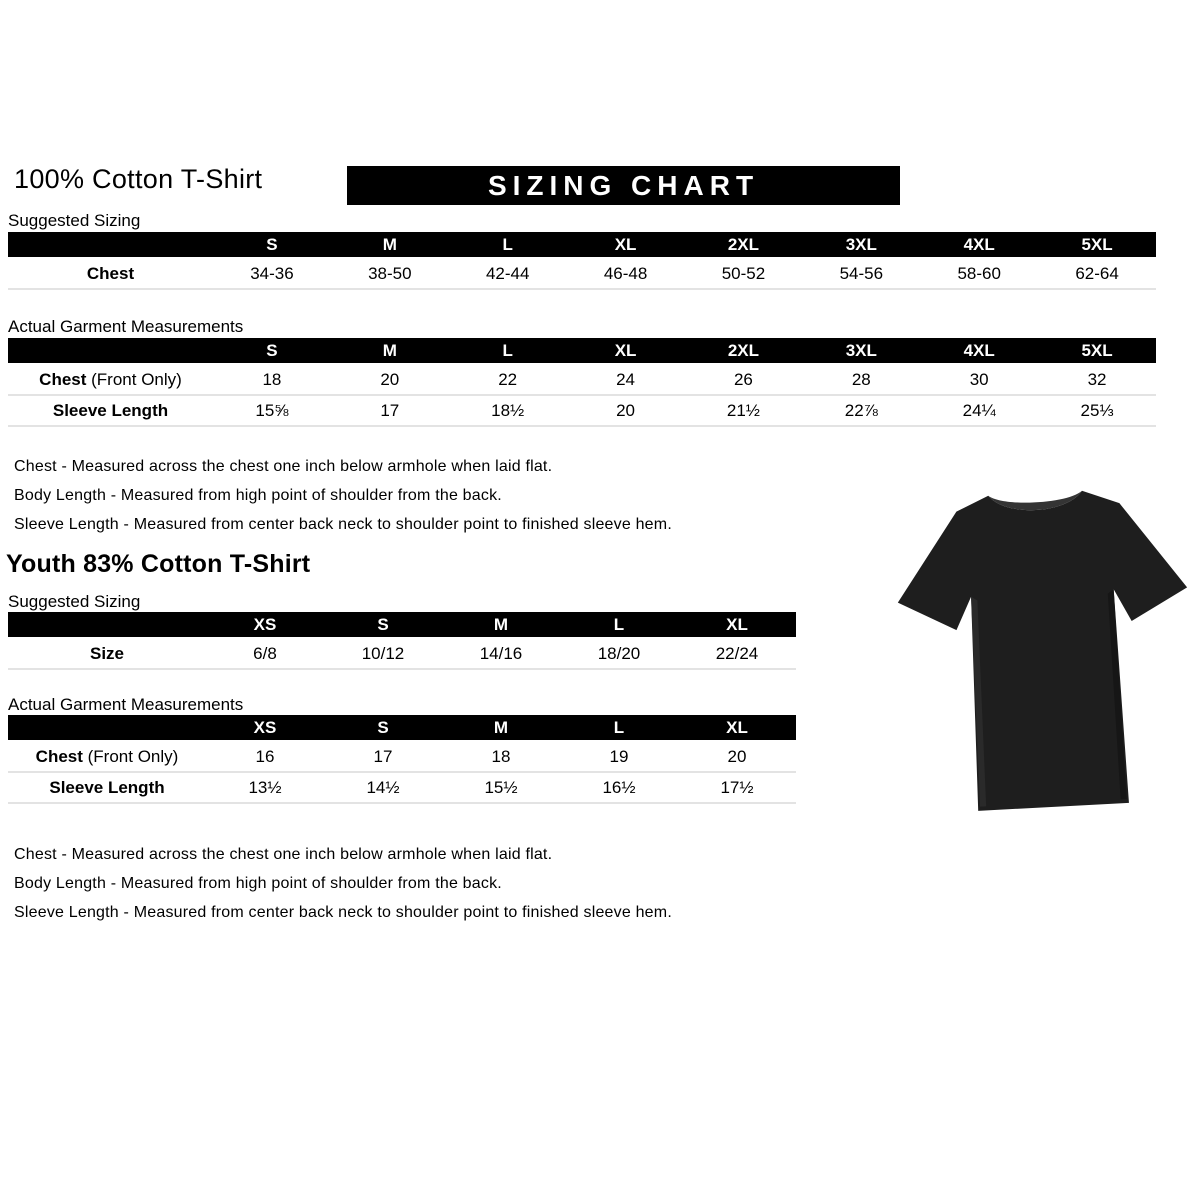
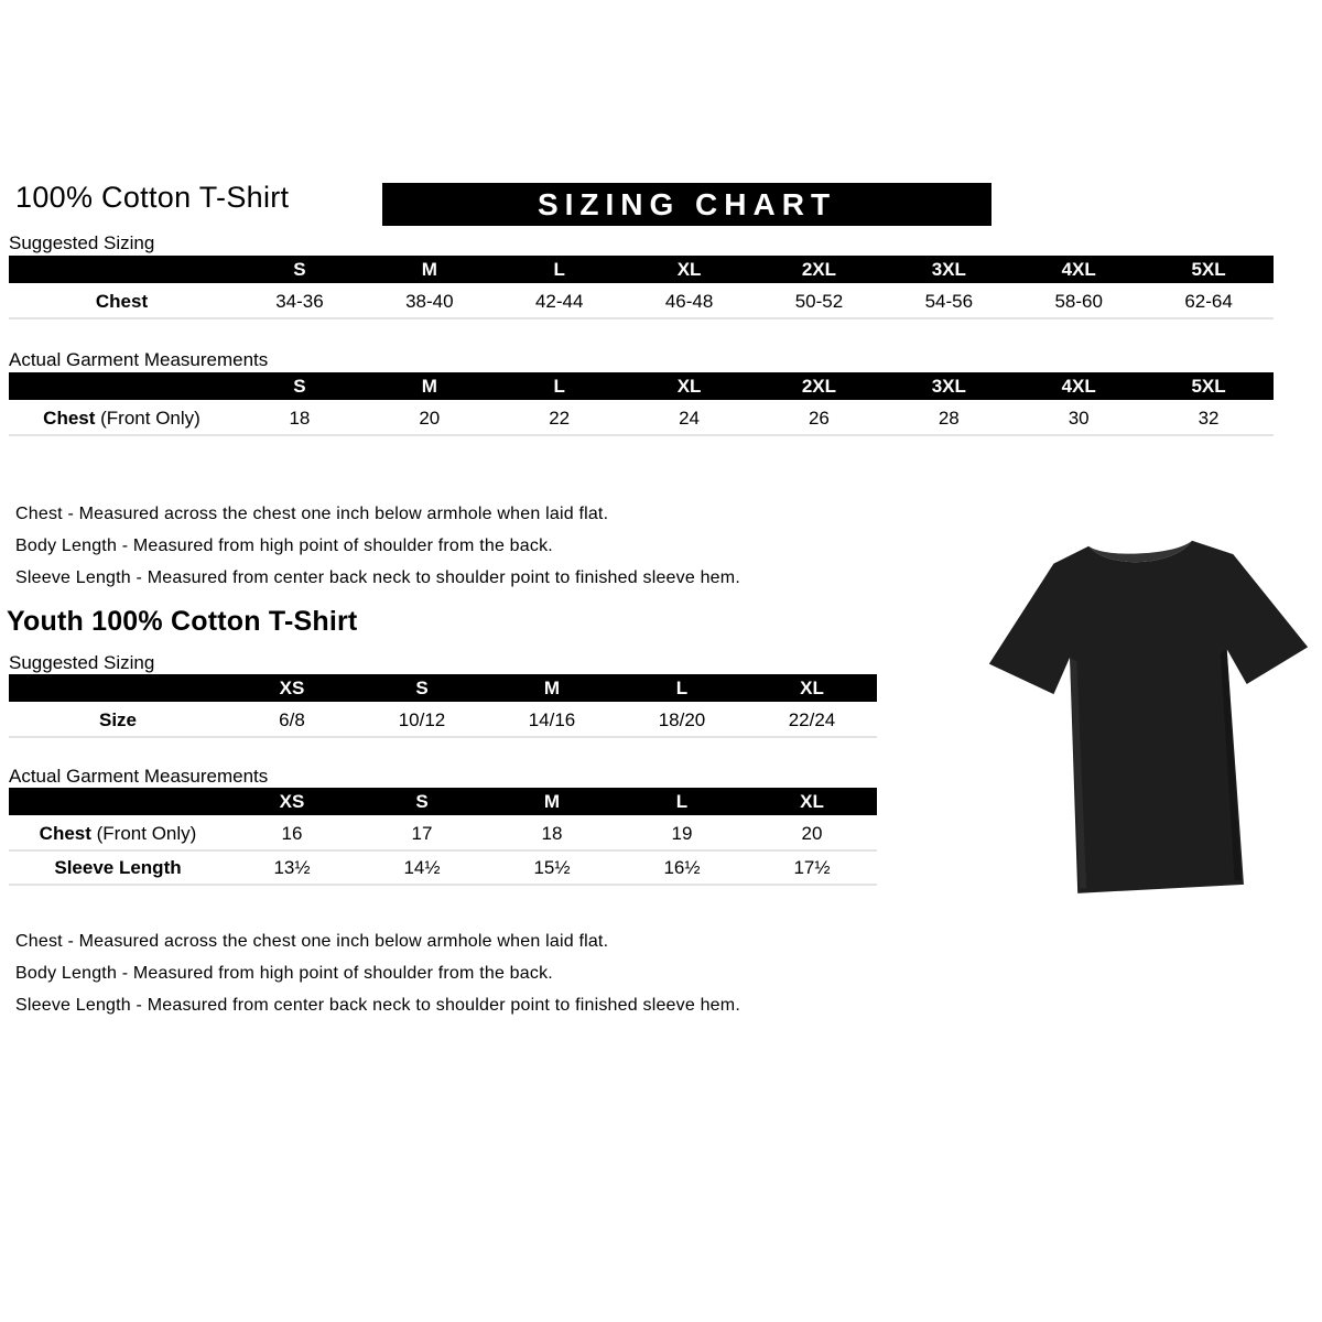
  100% Cotton T-Shirt
  SIZING CHART
  Suggested Sizing
  	S	M	L	XL	2XL	3XL	4XL	5XL
- Chest	34-36	38-50	42-44	46-48	50-52	54-56	58-60	62-64
+ Chest	34-36	38-40	42-44	46-48	50-52	54-56	58-60	62-64
  Actual Garment Measurements
  	S	M	L	XL	2XL	3XL	4XL	5XL
  Chest (Front Only)	18	20	22	24	26	28	30	32
- Sleeve Length	15⅝	17	18½	20	21½	22⅞	24¼	25⅓
  Chest - Measured across the chest one inch below armhole when laid flat.
  Body Length - Measured from high point of shoulder from the back.
  Sleeve Length - Measured from center back neck to shoulder point to finished sleeve hem.
- Youth 83% Cotton T-Shirt
+ Youth 100% Cotton T-Shirt
  Suggested Sizing
  	XS	S	M	L	XL
  Size	6/8	10/12	14/16	18/20	22/24
  Actual Garment Measurements
  	XS	S	M	L	XL
  Chest (Front Only)	16	17	18	19	20
  Sleeve Length	13½	14½	15½	16½	17½
  Chest - Measured across the chest one inch below armhole when laid flat.
  Body Length - Measured from high point of shoulder from the back.
  Sleeve Length - Measured from center back neck to shoulder point to finished sleeve hem.
